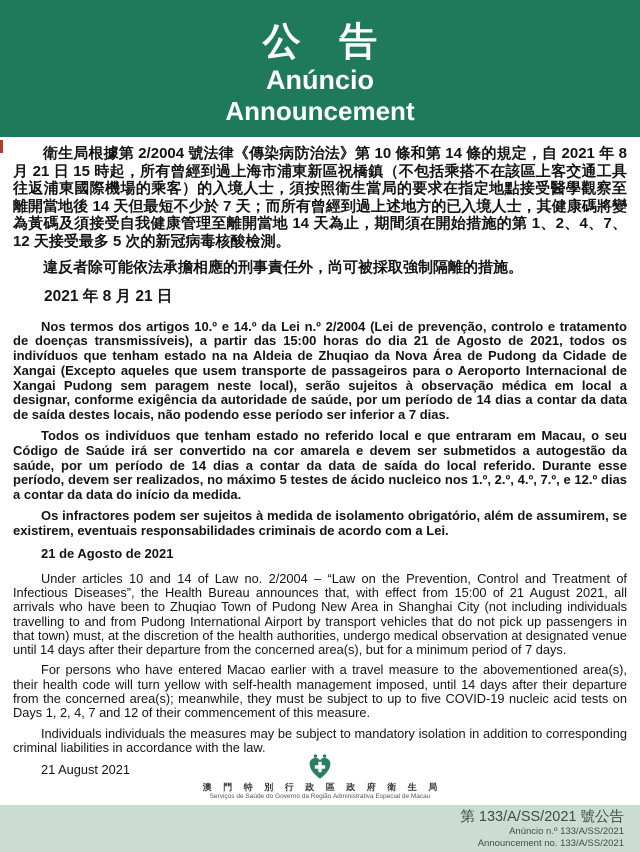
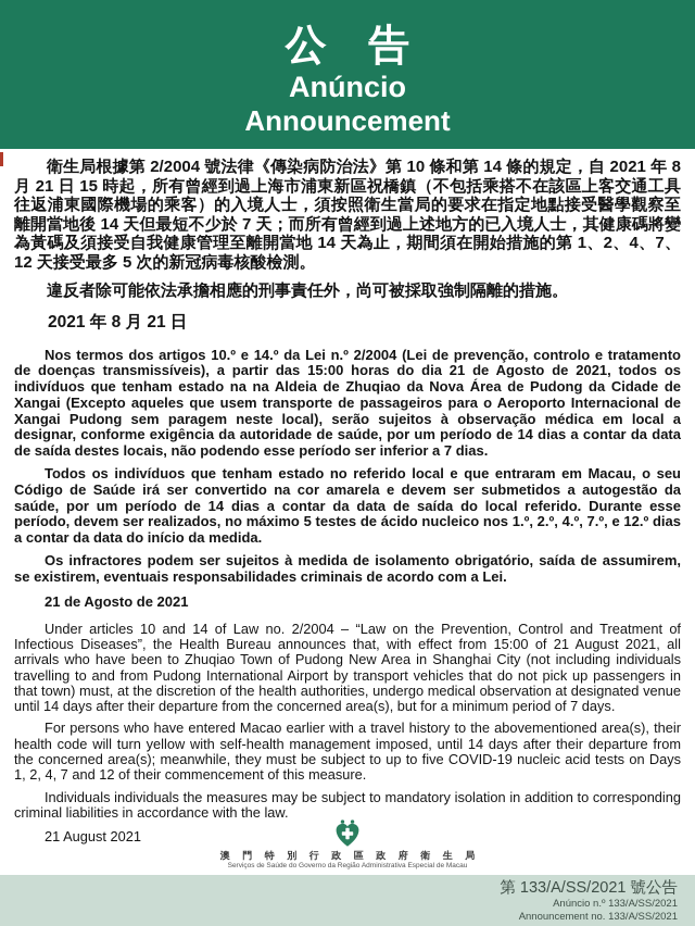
  公 告
  Anúncio
  Announcement
  衛生局根據第 2/2004 號法律《傳染病防治法》第 10 條和第 14 條的規定，自 2021 年 8 月 21 日 15 時起，所有曾經到過上海市浦東新區祝橋鎮（不包括乘搭不在該區上客交通工具往返浦東國際機場的乘客）的入境人士，須按照衛生當局的要求在指定地點接受醫學觀察至離開當地後 14 天但最短不少於 7 天；而所有曾經到過上述地方的已入境人士，其健康碼將變為黃碼及須接受自我健康管理至離開當地 14 天為止，期間須在開始措施的第 1、2、4、7、12 天接受最多 5 次的新冠病毒核酸檢測。
  違反者除可能依法承擔相應的刑事責任外，尚可被採取強制隔離的措施。
  2021 年 8 月 21 日
  Nos termos dos artigos 10.º e 14.º da Lei n.º 2/2004 (Lei de prevenção, controlo e tratamento de doenças transmissíveis), a partir das 15:00 horas do dia 21 de Agosto de 2021, todos os indivíduos que tenham estado na na Aldeia de Zhuqiao da Nova Área de Pudong da Cidade de Xangai (Excepto aqueles que usem transporte de passageiros para o Aeroporto Internacional de Xangai Pudong sem paragem neste local), serão sujeitos à observação médica em local a designar, conforme exigência da autoridade de saúde, por um período de 14 dias a contar da data de saída destes locais, não podendo esse período ser inferior a 7 dias.
  Todos os indivíduos que tenham estado no referido local e que entraram em Macau, o seu Código de Saúde irá ser convertido na cor amarela e devem ser submetidos a autogestão da saúde, por um período de 14 dias a contar da data de saída do local referido. Durante esse período, devem ser realizados, no máximo 5 testes de ácido nucleico nos 1.º, 2.º, 4.º, 7.º, e 12.º dias a contar da data do início da medida.
- Os infractores podem ser sujeitos à medida de isolamento obrigatório, além de assumirem, se existirem, eventuais responsabilidades criminais de acordo com a Lei.
+ Os infractores podem ser sujeitos à medida de isolamento obrigatório, saída de assumirem, se existirem, eventuais responsabilidades criminais de acordo com a Lei.
  21 de Agosto de 2021
  Under articles 10 and 14 of Law no. 2/2004 – “Law on the Prevention, Control and Treatment of Infectious Diseases”, the Health Bureau announces that, with effect from 15:00 of 21 August 2021, all arrivals who have been to Zhuqiao Town of Pudong New Area in Shanghai City (not including individuals travelling to and from Pudong International Airport by transport vehicles that do not pick up passengers in that town) must, at the discretion of the health authorities, undergo medical observation at designated venue until 14 days after their departure from the concerned area(s), but for a minimum period of 7 days.
- For persons who have entered Macao earlier with a travel measure to the abovementioned area(s), their health code will turn yellow with self-health management imposed, until 14 days after their departure from the concerned area(s); meanwhile, they must be subject to up to five COVID-19 nucleic acid tests on Days 1, 2, 4, 7 and 12 of their commencement of this measure.
+ For persons who have entered Macao earlier with a travel history to the abovementioned area(s), their health code will turn yellow with self-health management imposed, until 14 days after their departure from the concerned area(s); meanwhile, they must be subject to up to five COVID-19 nucleic acid tests on Days 1, 2, 4, 7 and 12 of their commencement of this measure.
  Individuals individuals the measures may be subject to mandatory isolation in addition to corresponding criminal liabilities in accordance with the law.
  21 August 2021
  澳 門 特 別 行 政 區 政 府 衛 生 局
  第 133/A/SS/2021 號公告
  Anúncio n.º 133/A/SS/2021
  Announcement no. 133/A/SS/2021
